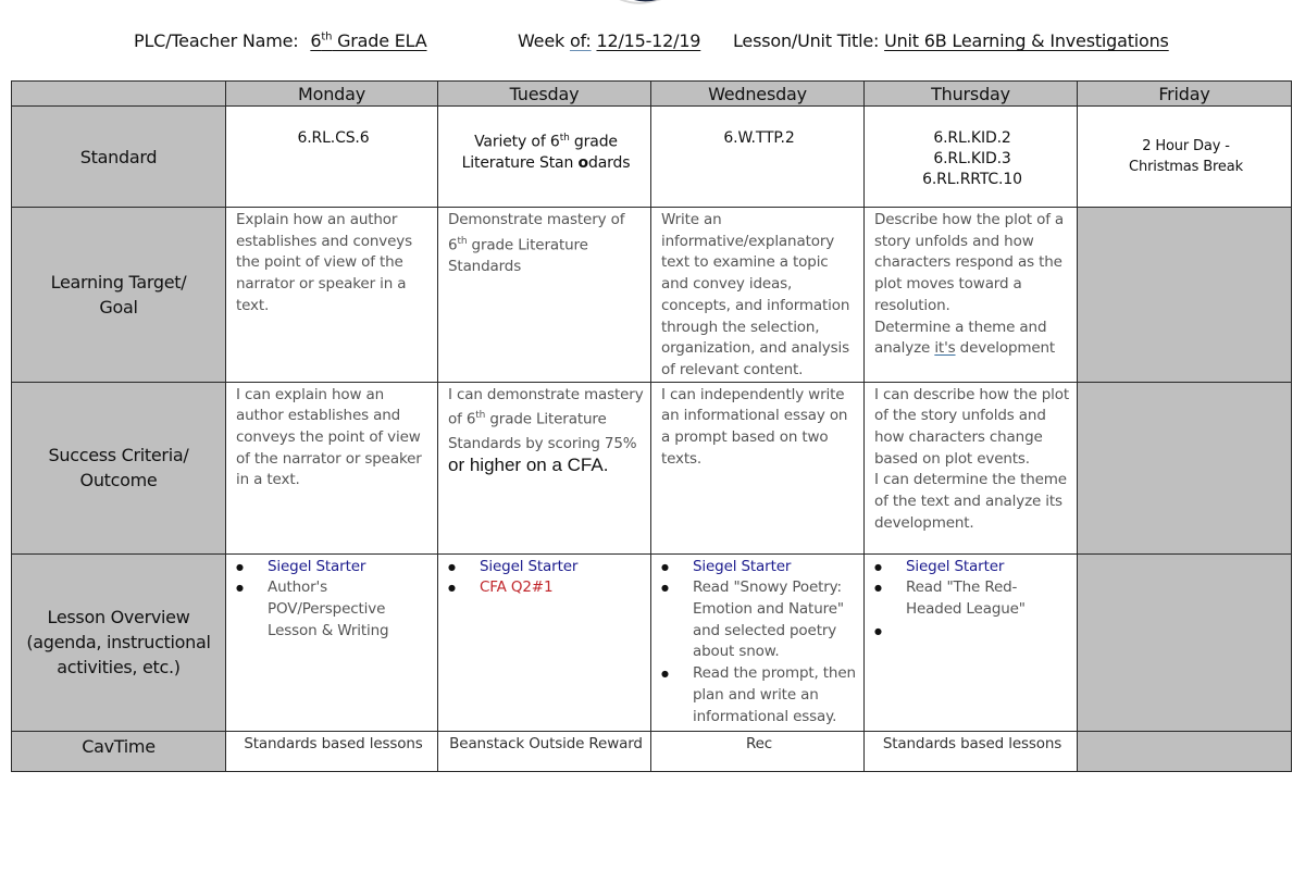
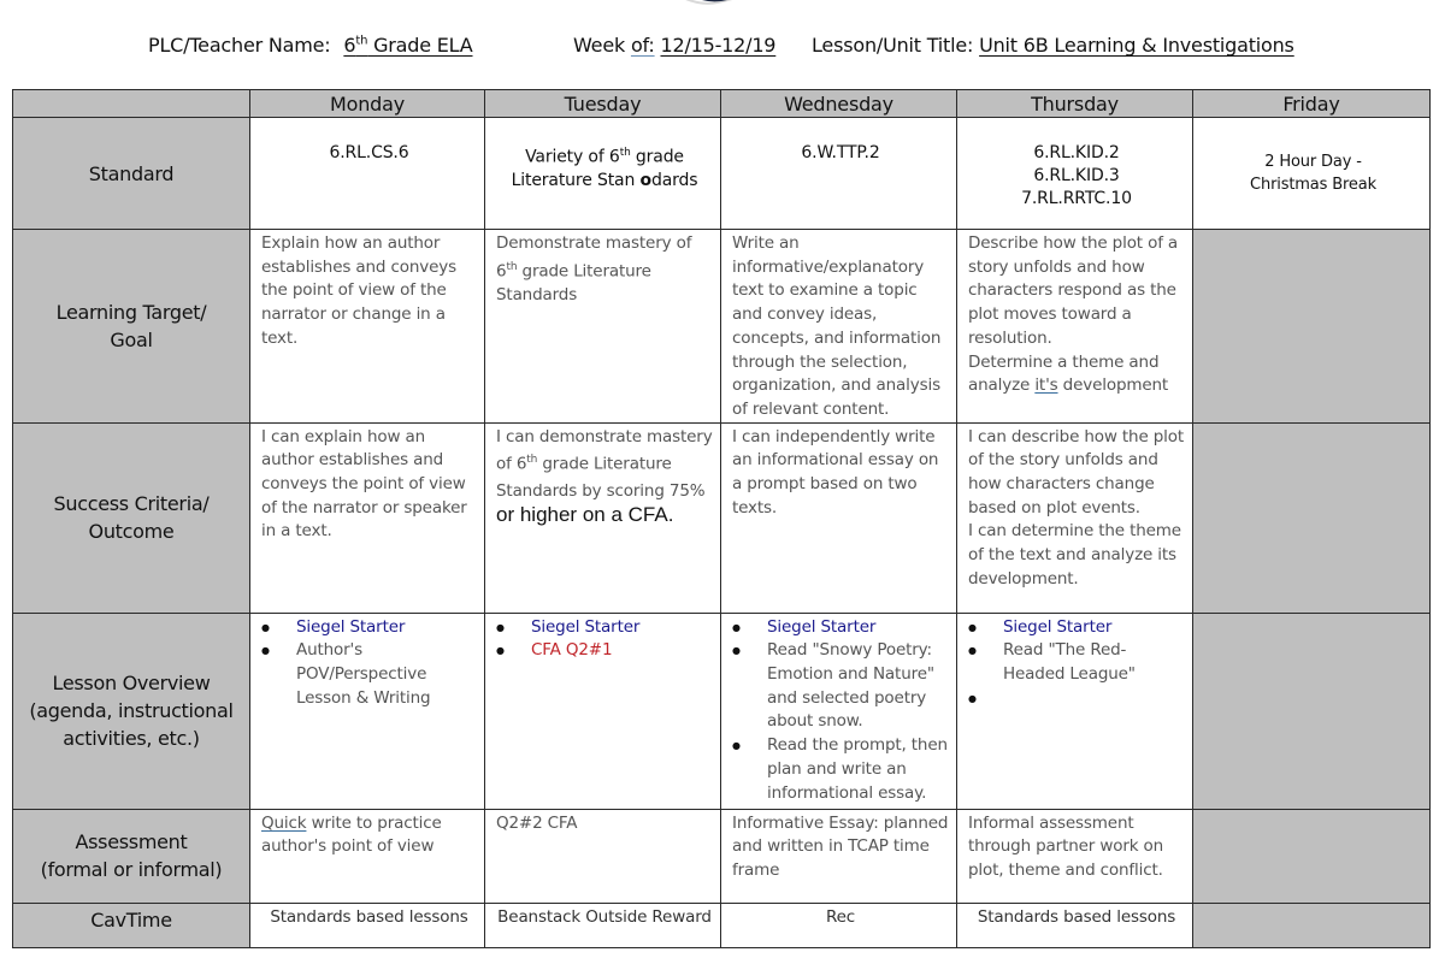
  PLC/Teacher Name: 6th Grade ELA
  Week of: 12/15-12/19
  Lesson/Unit Title: Unit 6B Learning & Investigations
  	Monday	Tuesday	Wednesday	Thursday	Friday
- Standard	6.RL.CS.6	Variety of 6th grade Literature Stan odards	6.W.TTP.2	6.RL.KID.2 6.RL.KID.3 6.RL.RRTC.10	2 Hour Day - Christmas Break
+ Standard	6.RL.CS.6	Variety of 6th grade Literature Stan odards	6.W.TTP.2	6.RL.KID.2 6.RL.KID.3 7.RL.RRTC.10	2 Hour Day - Christmas Break
- Learning Target/ Goal	Explain how an author establishes and conveys the point of view of the narrator or speaker in a text.	Demonstrate mastery of 6th grade Literature Standards	Write an informative/explanatory text to examine a topic and convey ideas, concepts, and information through the selection, organization, and analysis of relevant content.	Describe how the plot of a story unfolds and how characters respond as the plot moves toward a resolution. Determine a theme and analyze it's development
+ Learning Target/ Goal	Explain how an author establishes and conveys the point of view of the narrator or change in a text.	Demonstrate mastery of 6th grade Literature Standards	Write an informative/explanatory text to examine a topic and convey ideas, concepts, and information through the selection, organization, and analysis of relevant content.	Describe how the plot of a story unfolds and how characters respond as the plot moves toward a resolution. Determine a theme and analyze it's development
  Success Criteria/ Outcome	I can explain how an author establishes and conveys the point of view of the narrator or speaker in a text.	I can demonstrate mastery of 6th grade Literature Standards by scoring 75% or higher on a CFA.	I can independently write an informational essay on a prompt based on two texts.	I can describe how the plot of the story unfolds and how characters change based on plot events. I can determine the theme of the text and analyze its development.
  Lesson Overview (agenda, instructional activities, etc.)	Siegel Starter Author's POV/Perspective Lesson & Writing	Siegel Starter CFA Q2#1	Siegel Starter Read "Snowy Poetry: Emotion and Nature" and selected poetry about snow. Read the prompt, then plan and write an informational essay.	Siegel Starter Read "The Red-Headed League"
+ Assessment (formal or informal)	Quick write to practice author's point of view	Q2#2 CFA	Informative Essay: planned and written in TCAP time frame	Informal assessment through partner work on plot, theme and conflict.
  CavTime	Standards based lessons	Beanstack Outside Reward	Rec	Standards based lessons
